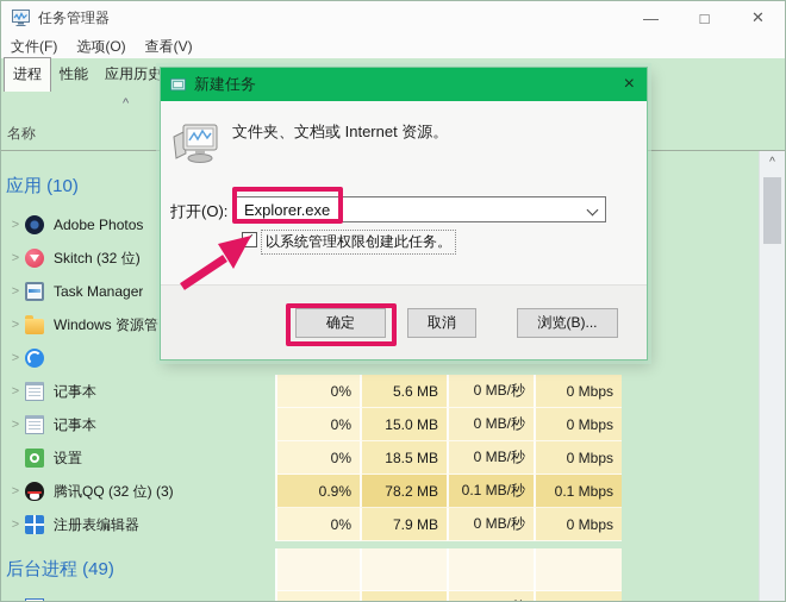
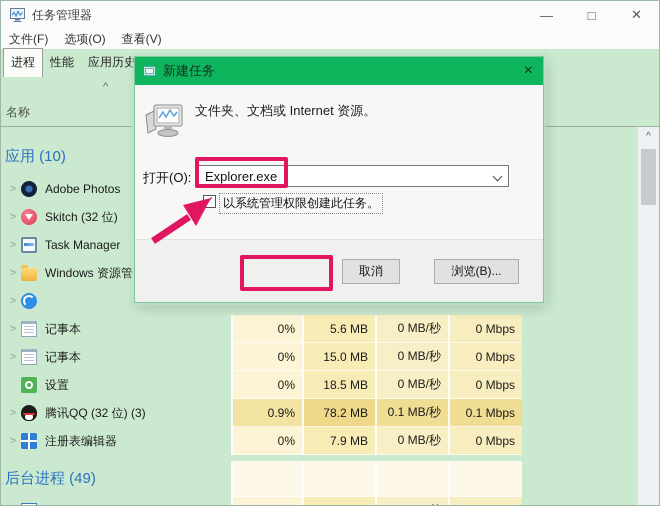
  任务管理器
  —
  □
  ✕
  文件(F)
  选项(O)
  查看(V)
  进程
  性能
  应用历史
  ^
  名称
  应用 (10)
  >
  Adobe Photos
  >
  Skitch (32 位)
  >
  Task Manager
  >
  Windows 资源管
  >
  >
  记事本
  0%
  5.6 MB
  0 MB/秒
  0 Mbps
  >
  记事本
  0%
  15.0 MB
  0 MB/秒
  0 Mbps
  设置
  0%
  18.5 MB
  0 MB/秒
  0 Mbps
  >
  腾讯QQ (32 位) (3)
  0.9%
  78.2 MB
  0.1 MB/秒
  0.1 Mbps
  >
  注册表编辑器
  0%
  7.9 MB
  0 MB/秒
  0 Mbps
  后台进程 (49)
  ^
  新建任务
  ×
  文件夹、文档或 Internet 资源。
  打开(O):
  Explorer.exe
  ✓
  以系统管理权限创建此任务。
- 确定
  取消
  浏览(B)...
